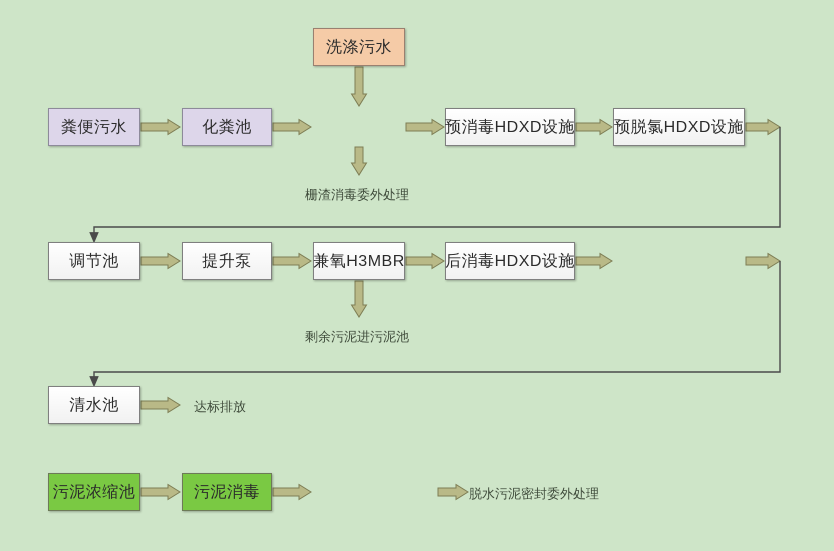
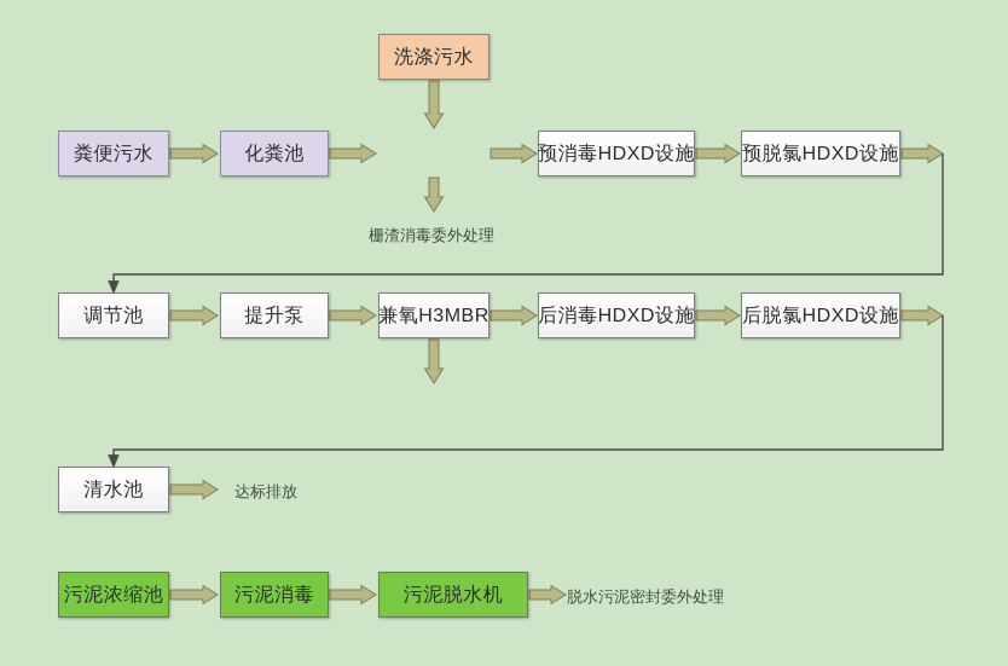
  粪便污水
  化粪池
  洗涤污水
  预消毒HDXD设施
  预脱氯HDXD设施
  调节池
  提升泵
  兼氧H3MBR
  后消毒HDXD设施
+ 后脱氯HDXD设施
  清水池
  污泥浓缩池
  污泥消毒
+ 污泥脱水机
  栅渣消毒委外处理
- 剩余污泥进污泥池
  达标排放
  脱水污泥密封委外处理
